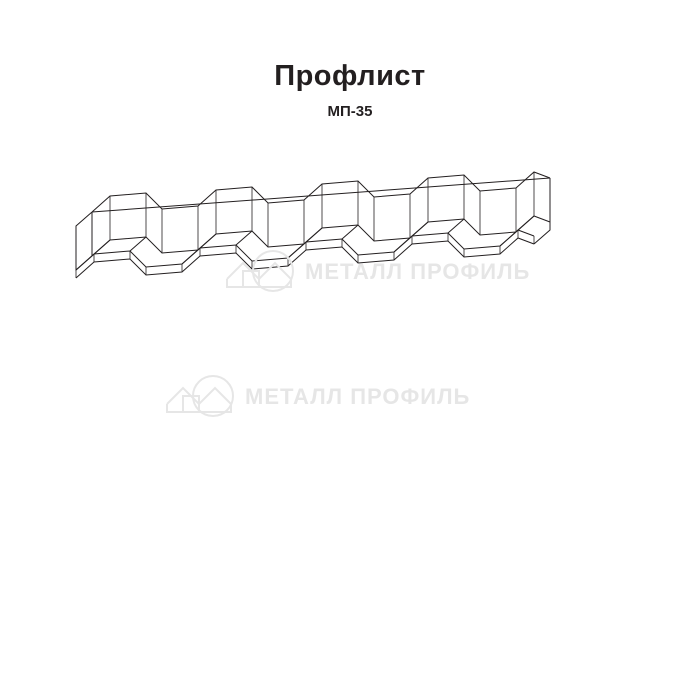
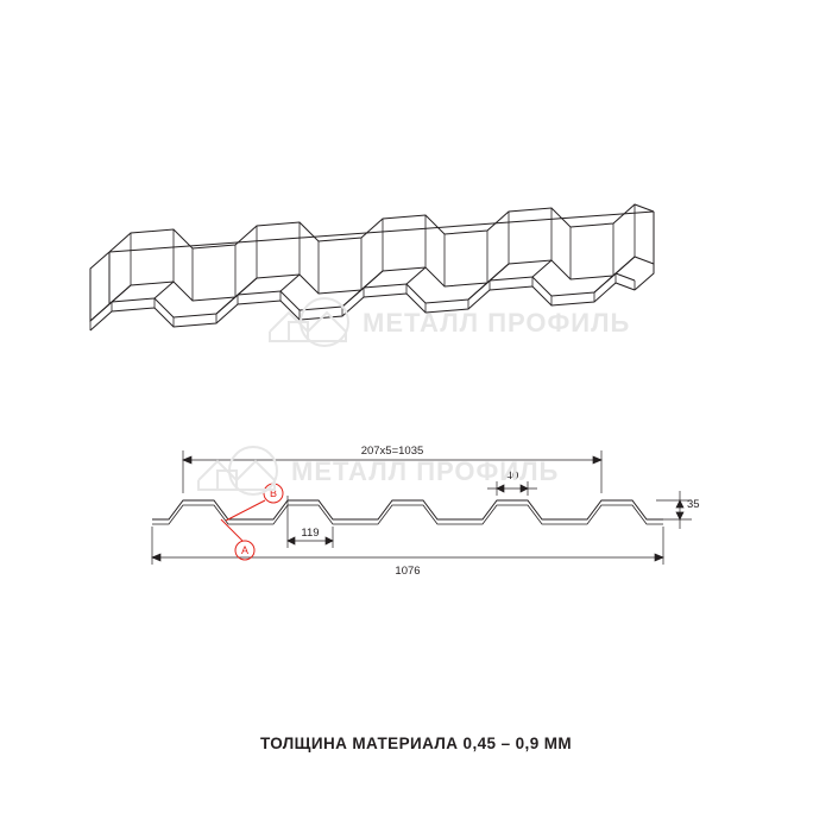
- Профлист
- МП-35
  МЕТАЛЛ ПРОФИЛЬ
+ 207х5=1035
+ 1076
+ 119
+ 40
+ 35
+ B
+ A
  МЕТАЛЛ ПРОФИЛЬ
+ ТОЛЩИНА МАТЕРИАЛА 0,45 – 0,9 ММ
